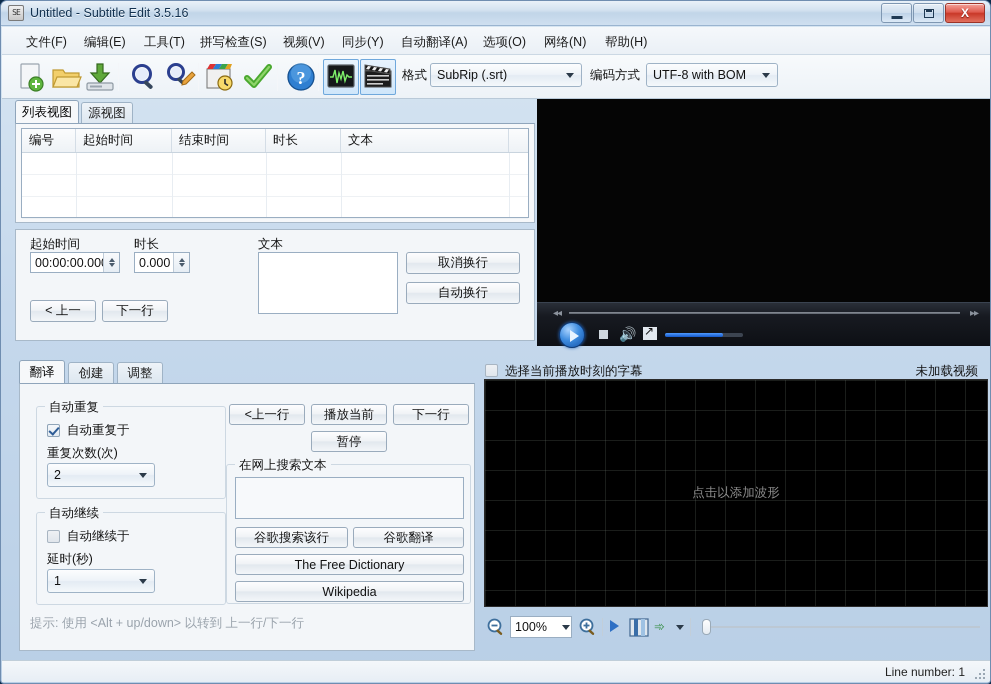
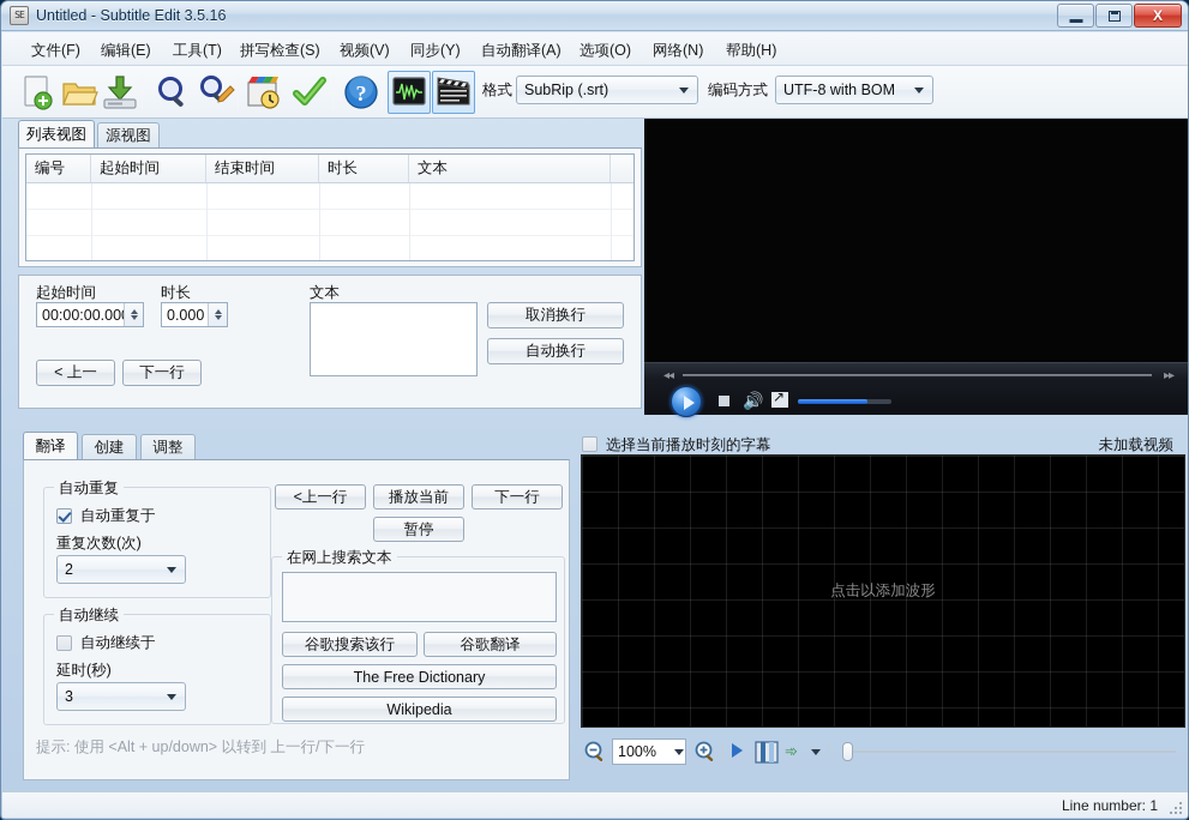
  SE
  Untitled - Subtitle Edit 3.5.16
  X
  文件(F)
  编辑(E)
  工具(T)
  拼写检查(S)
  视频(V)
  同步(Y)
  自动翻译(A)
  选项(O)
  网络(N)
  帮助(H)
  ?
  格式
  SubRip (.srt)
  编码方式
  UTF-8 with BOM
  列表视图
  源视图
  编号
  起始时间
  结束时间
  时长
  文本
  起始时间
  00:00:00.00
  时长
  0.000
  文本
  取消换行
  自动换行
  < 上一
  下一行
  ◂◂
  ▸▸
  🔊
  翻译
  创建
  调整
  自动重复
  自动重复于
  重复次数(次)
  2
  自动继续
  自动继续于
  延时(秒)
- 1
+ 3
  提示: 使用 <Alt + up/down> 以转到 上一行/下一行
  <上一行
  播放当前
  下一行
  暂停
  在网上搜索文本
  谷歌搜索该行
  谷歌翻译
  The Free Dictionary
  Wikipedia
  选择当前播放时刻的字幕
  未加载视频
  点击以添加波形
  100%
  ➾
  Line number: 1
